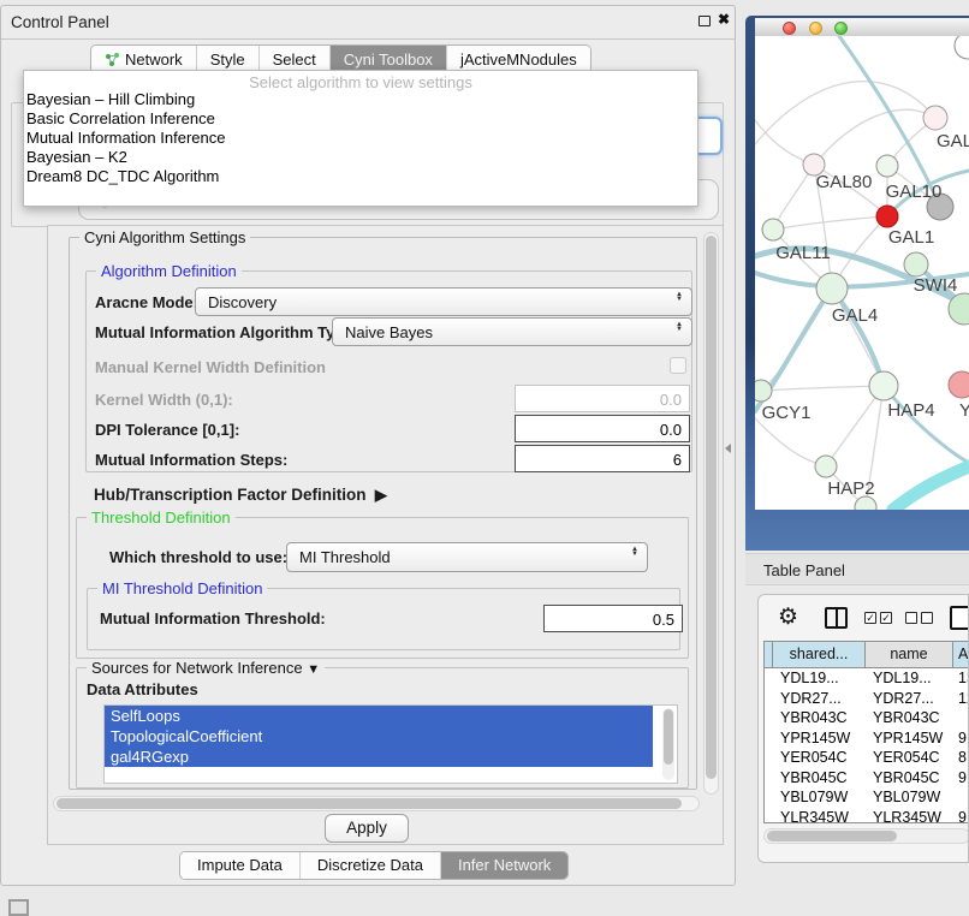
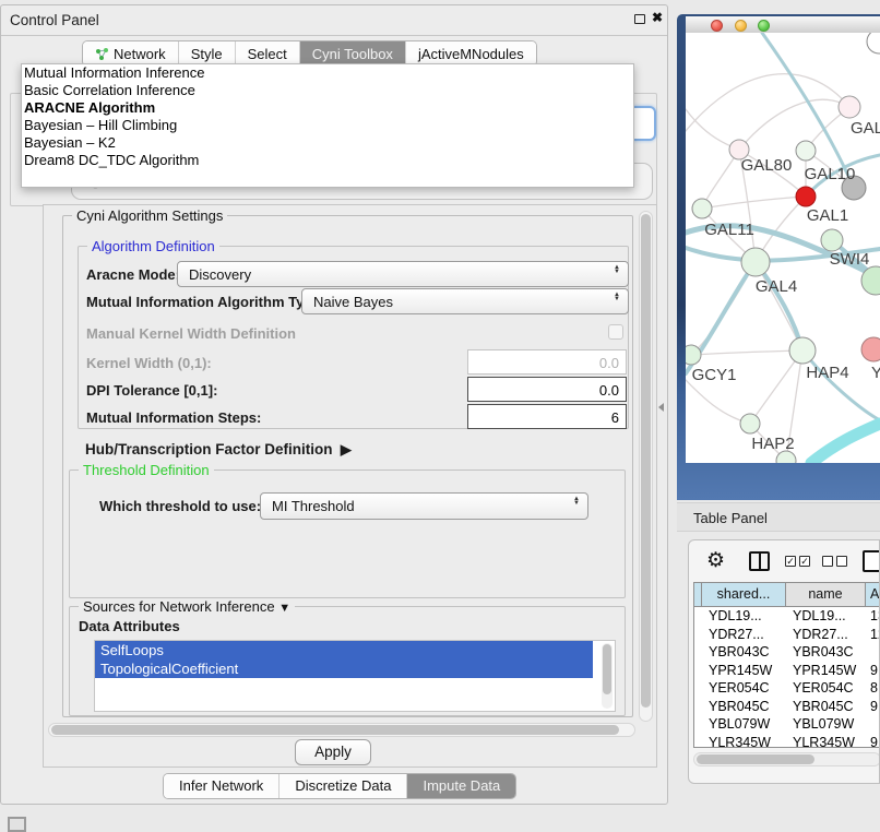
  Control Panel
  ✖
  Network
  Style
  Select
  Cyni Toolbox
  jActiveMNodules
- Select algorithm to view settings
- Bayesian – Hill Climbing
+ Mutual Information Inference
  Basic Correlation Inference
+ ARACNE Algorithm
- Mutual Information Inference
+ Bayesian – Hill Climbing
  Bayesian – K2
  Dream8 DC_TDC Algorithm
  Cyni Algorithm Settings
  Algorithm Definition
  Aracne Mode
  Discovery
  Mutual Information Algorithm Ty
  Naive Bayes
  Manual Kernel Width Definition
  Kernel Width (0,1):
  0.0
  DPI Tolerance [0,1]:
  0.0
  Mutual Information Steps:
  6
  Hub/Transcription Factor Definition ▶
  Threshold Definition
  Which threshold to use:
  MI Threshold
- MI Threshold Definition
- Mutual Information Threshold:
- 0.5
  Sources for Network Inference ▼
  Data Attributes
  SelfLoops
  TopologicalCoefficient
- gal4RGexp
  Apply
- Impute Data
+ Infer Network
  Discretize Data
- Infer Network
+ Impute Data
  GAL
  GAL80
  GAL10
  GAL1
  GAL11
  SWI4
  GAL4
  GCY1
  HAP4
  Y
  HAP2
  Table Panel
  ⚙
  ✓
  ✓
  shared...
  name
  A
  YDL19...
  YDL19...
  YDR27...
  YDR27...
  YBR043C
  YBR043C
  YPR145W
  YPR145W
  YER054C
  YER054C
  YBR045C
  YBR045C
  YBL079W
  YBL079W
  YLR345W
  YLR345W
